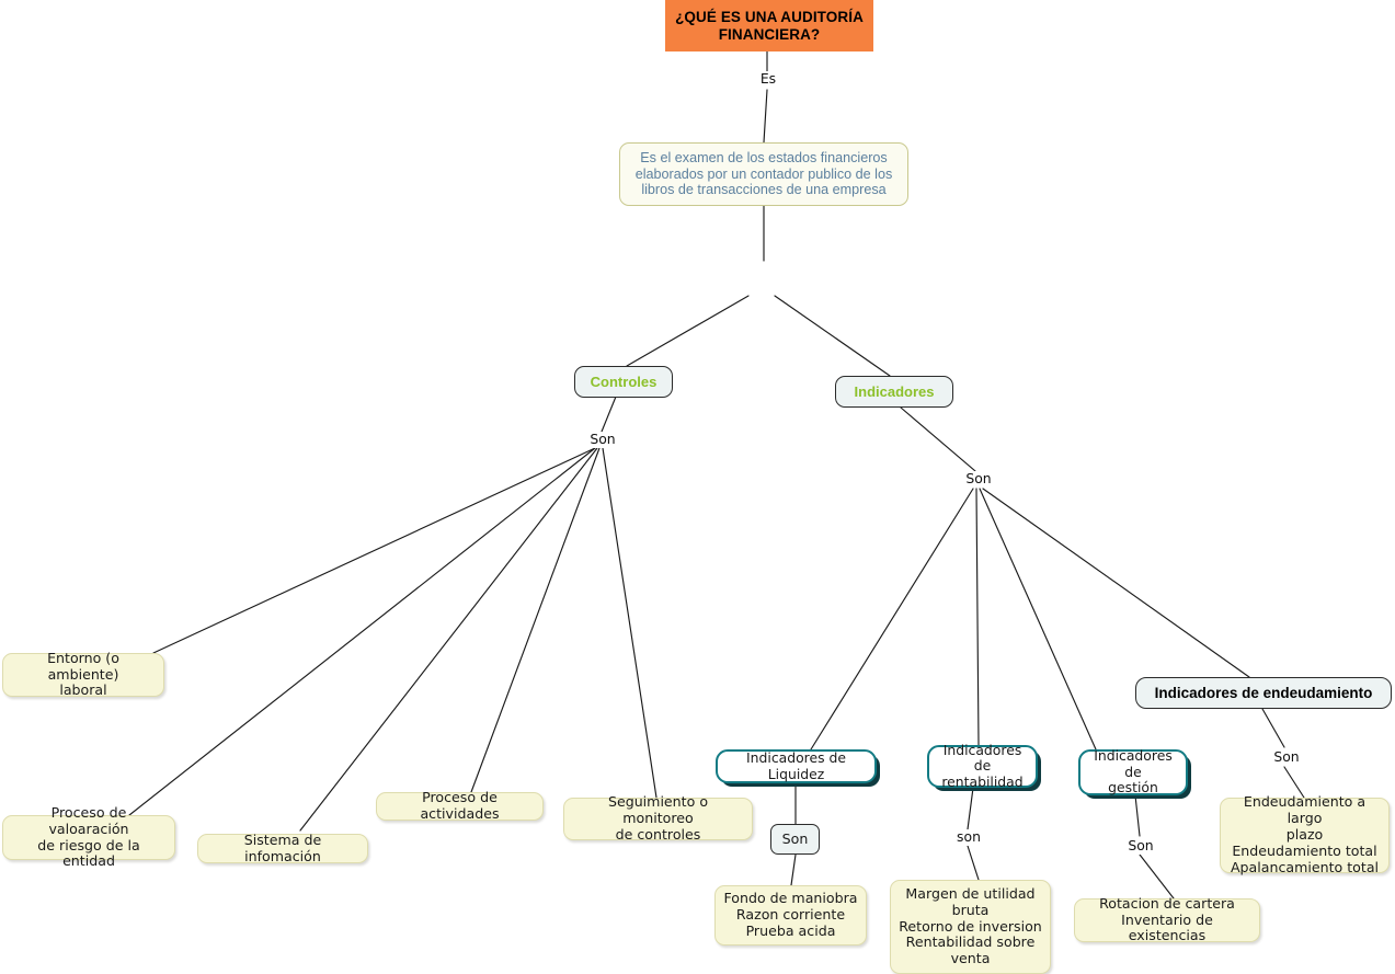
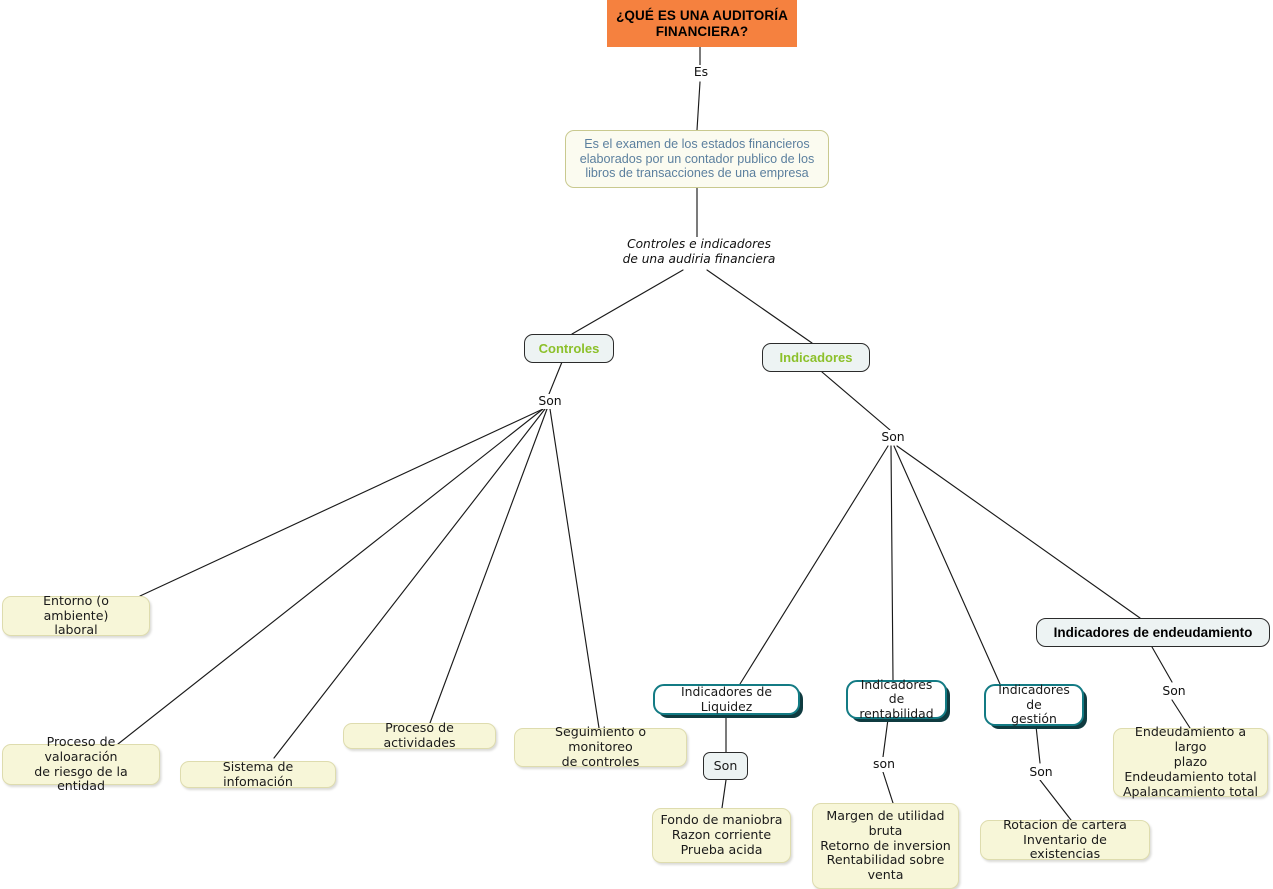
  ¿QUÉ ES UNA AUDITORÍA
  FINANCIERA?
  Es
  Es el examen de los estados financieros
  elaborados por un contador publico de los
  libros de transacciones de una empresa
+ Controles e indicadores
+ de una audiria financiera
  Controles
  Indicadores
  Son
  Son
  Entorno (o ambiente)
  laboral
  Proceso de valoaración
  de riesgo de la entidad
  Sistema de infomación
  Proceso de actividades
  Seguimiento o monitoreo
  de controles
  Indicadores de Liquidez
  Indicadores de
  rentabilidad
  Indicadores de
  gestión
  Indicadores de endeudamiento
  Son
  son
  Son
  Son
  Fondo de maniobra
  Razon corriente
  Prueba acida
  Margen de utilidad
  bruta
  Retorno de inversion
  Rentabilidad sobre
  venta
  Rotacion de cartera
  Inventario de existencias
  Endeudamiento a largo
  plazo
  Endeudamiento total
  Apalancamiento total
